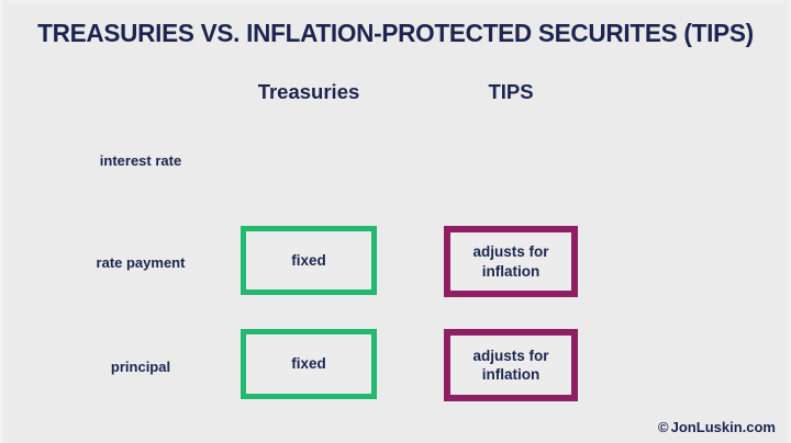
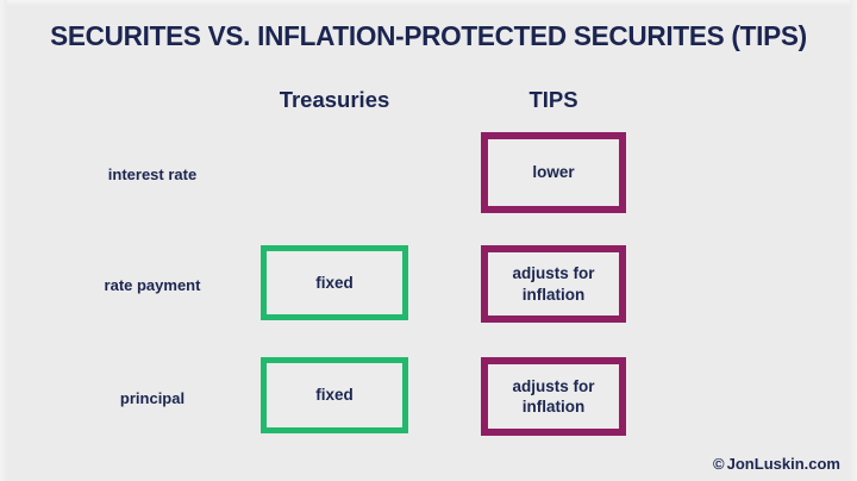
- TREASURIES VS. INFLATION-PROTECTED SECURITES (TIPS)
+ SECURITES VS. INFLATION-PROTECTED SECURITES (TIPS)
  Treasuries
  TIPS
  interest rate
  rate payment
  principal
  fixed
  fixed
+ lower
  adjusts for inflation
  adjusts for inflation
  © JonLuskin.com
